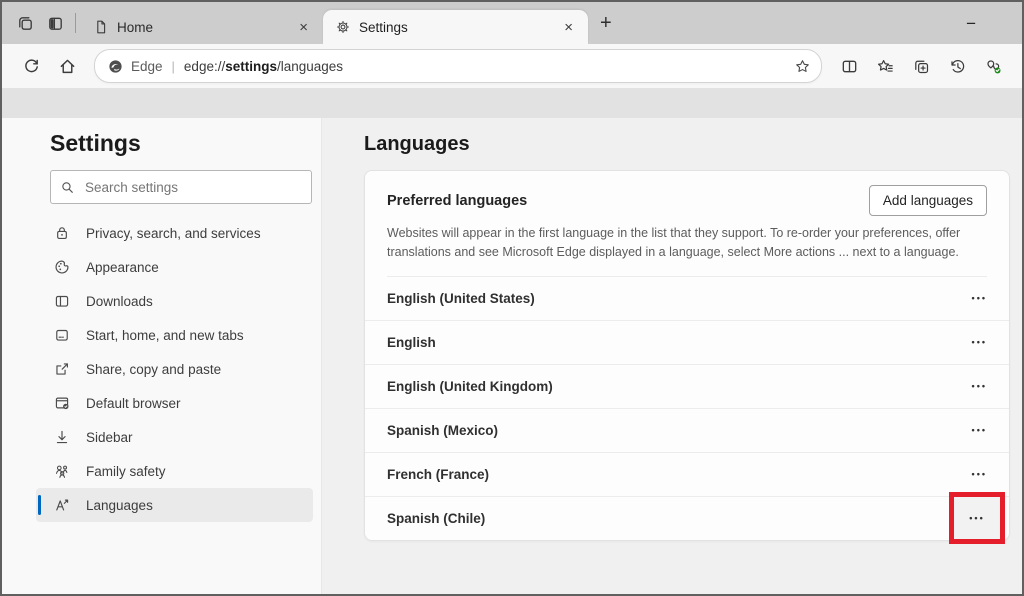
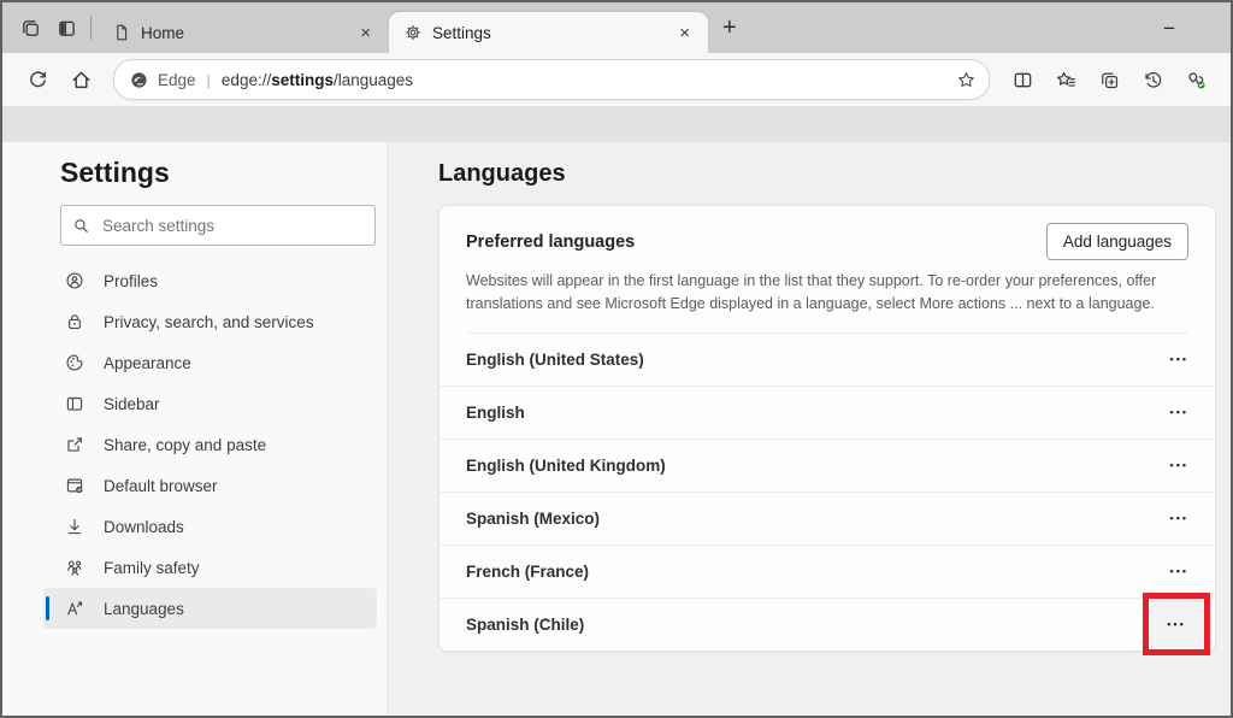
  Home
  ×
  Settings
  ×
  +
  −
  Edge
  |
  edge://settings/languages
  Settings
  Search settings
+ Profiles
  Privacy, search, and services
  Appearance
- Downloads
+ Sidebar
- Start, home, and new tabs
  Share, copy and paste
  Default browser
- Sidebar
+ Downloads
  Family safety
  Languages
  Languages
  Preferred languages
  Add languages
  Websites will appear in the first language in the list that they support. To re-order your preferences, offer translations and see Microsoft Edge displayed in a language, select More actions ... next to a language.
  English (United States)
  •••
  English
  •••
  English (United Kingdom)
  •••
  Spanish (Mexico)
  •••
  French (France)
  •••
  Spanish (Chile)
  •••
